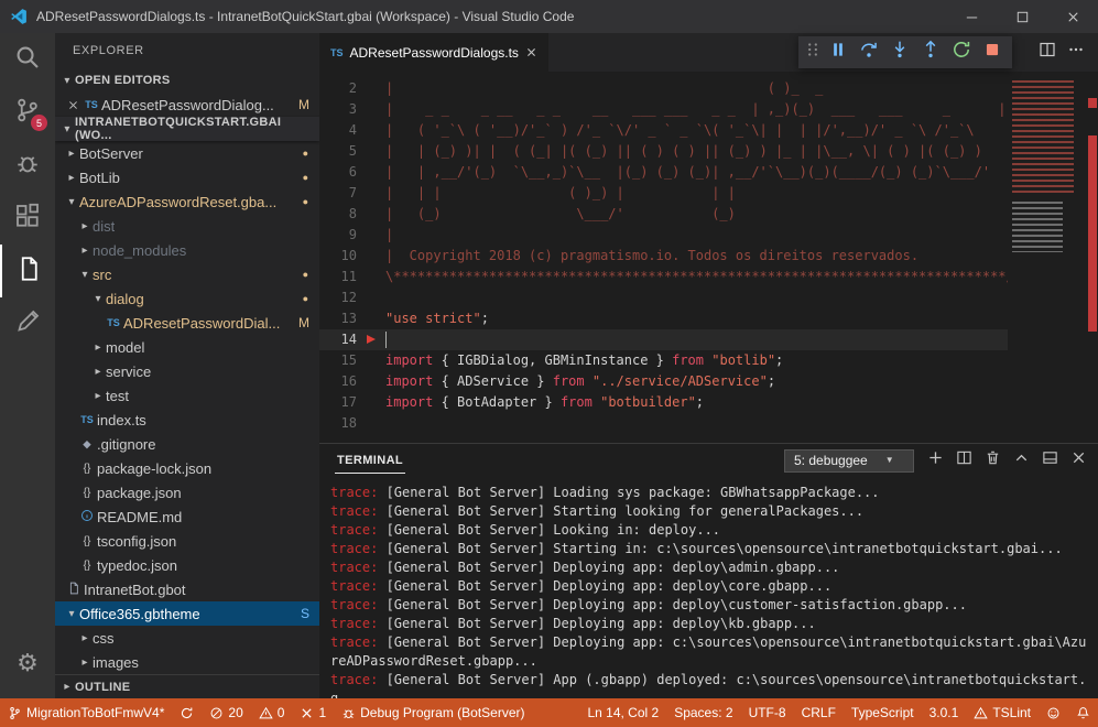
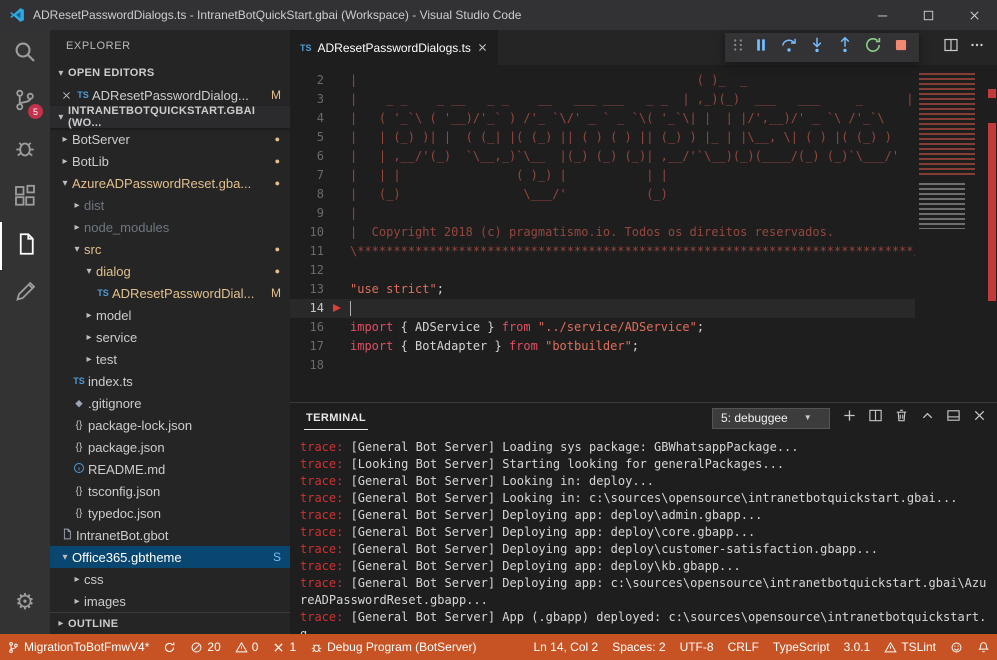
  ADResetPasswordDialogs.ts - IntranetBotQuickStart.gbai (Workspace) - Visual Studio Code
  5
  ⚙
  EXPLORER
  ▾
  OPEN EDITORS
  TS
  ADResetPasswordDialog...
  M
  ▾
  INTRANETBOTQUICKSTART.GBAI (WO...
  ▸
  BotServer
  ●
  ▸
  BotLib
  ●
  ▾
  AzureADPasswordReset.gba...
  ●
  ▸
  dist
  ▸
  node_modules
  ▾
  src
  ●
  ▾
  dialog
  ●
  TS
  ADResetPasswordDial...
  M
  ▸
  model
  ▸
  service
  ▸
  test
  TS
  index.ts
  ◆
  .gitignore
  {}
  package-lock.json
  {}
  package.json
  README.md
  {}
  tsconfig.json
  {}
  typedoc.json
  IntranetBot.gbot
  ▾
  Office365.gbtheme
  S
  ▸
  css
  ▸
  images
  ▸
  OUTLINE
  TS
  ADResetPasswordDialogs.ts
  2
  | ( )_ _
  3
  | _ _ _ __ _ _ __ ___ ___ _ _ | ,_)(_) ___ ___ _ |
  4
  | ( '_`\ ( '__)/'_` ) /'_ `\/' _ ` _ `\( '_`\| | | |/',__)/' _ `\ /'_`\
  5
  | | (_) )| | ( (_| |( (_) || ( ) ( ) || (_) ) |_ | |\__, \| ( ) |( (_) )
  6
  | | ,__/'(_) `\__,_)`\__ |(_) (_) (_)| ,__/'`\__)(_)(____/(_) (_)`\___/'
  7
  | | | ( )_) | | |
  8
  | (_) \___/' (_)
  9
  10
  | Copyright 2018 (c) pragmatismo.io. Todos os direitos reservados.
  11
  \*****************************************************************************
  12
  13
  "use strict";
  14
- 15
- import { IGBDialog, GBMinInstance } from "botlib";
  16
  import { ADService } from "../service/ADService";
  17
  import { BotAdapter } from "botbuilder";
  18
  TERMINAL
  5: debuggee
  ▼
  trace: [General Bot Server] Loading sys package: GBWhatsappPackage...
- trace: [General Bot Server] Starting looking for generalPackages...
+ trace: [Looking Bot Server] Starting looking for generalPackages...
  trace: [General Bot Server] Looking in: deploy...
- trace: [General Bot Server] Starting in: c:\sources\opensource\intranetbotquickstart.gbai...
+ trace: [General Bot Server] Looking in: c:\sources\opensource\intranetbotquickstart.gbai...
  trace: [General Bot Server] Deploying app: deploy\admin.gbapp...
  trace: [General Bot Server] Deploying app: deploy\core.gbapp...
  trace: [General Bot Server] Deploying app: deploy\customer-satisfaction.gbapp...
  trace: [General Bot Server] Deploying app: deploy\kb.gbapp...
  trace: [General Bot Server] Deploying app: c:\sources\opensource\intranetbotquickstart.gbai\AzureADPasswordReset.gbapp...
  trace: [General Bot Server] App (.gbapp) deployed: c:\sources\opensource\intranetbotquickstart.
  MigrationToBotFmwV4*
  20
  0
  1
  Debug Program (BotServer)
  Ln 14, Col 2
  Spaces: 2
  UTF-8
  CRLF
  TypeScript
  3.0.1
  TSLint
